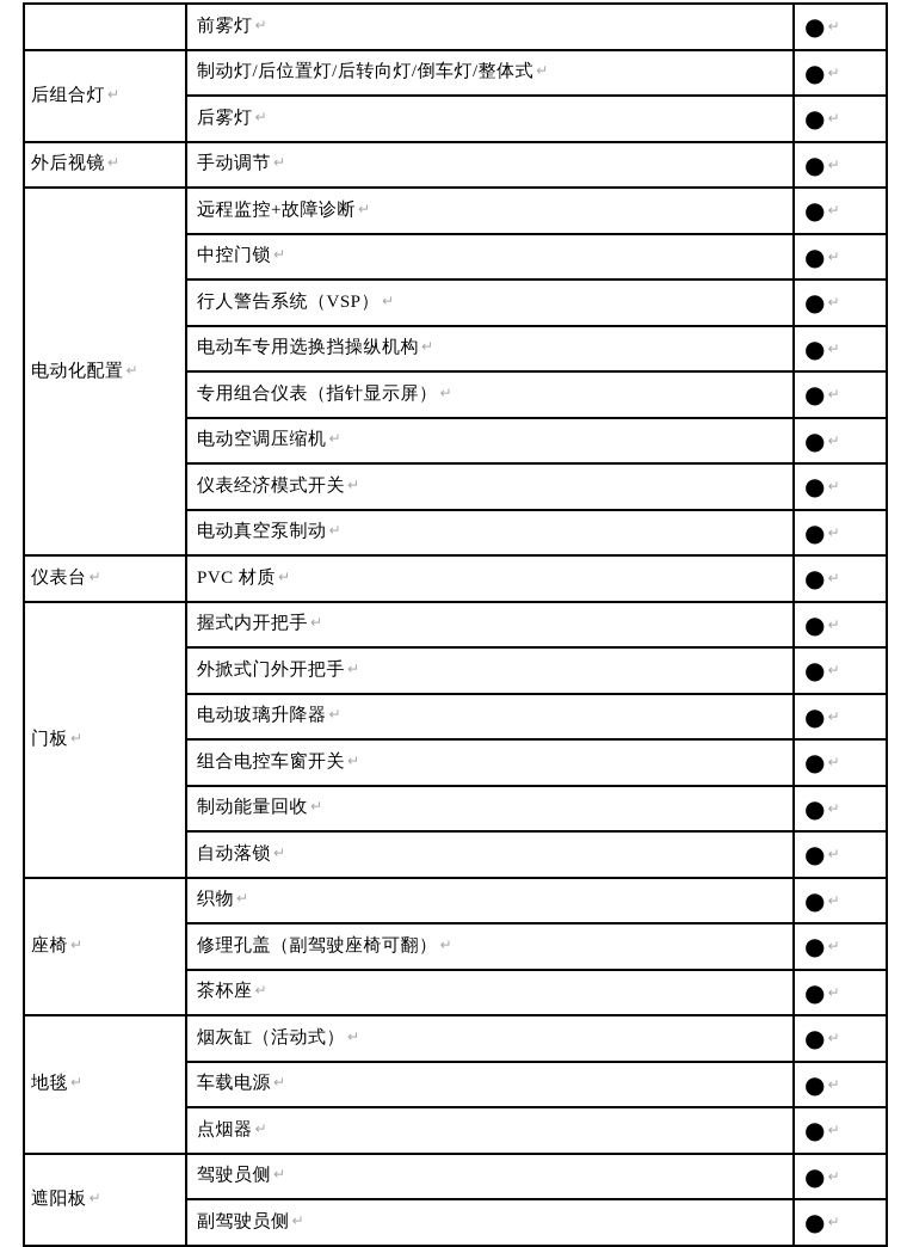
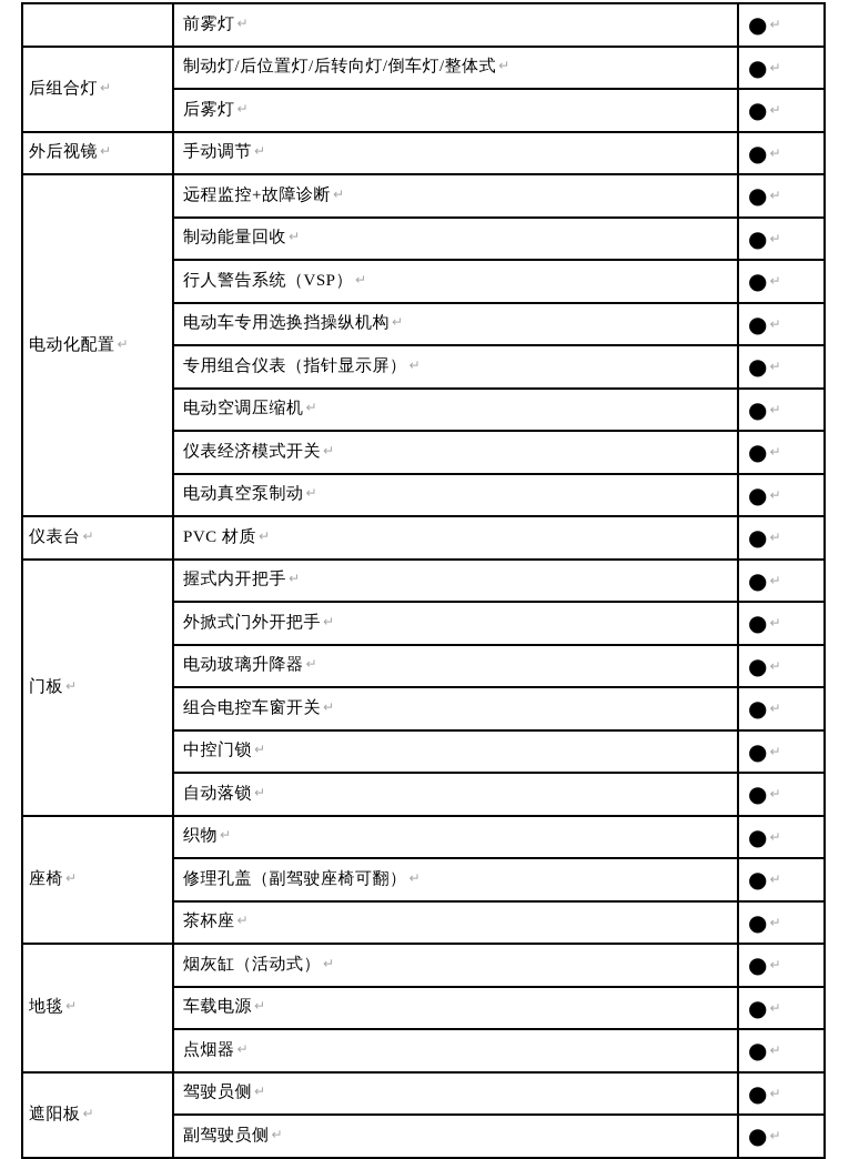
  	前雾灯 ↵	● ↵
  后组合灯 ↵	制动灯/后位置灯/后转向灯/倒车灯/整体式 ↵	● ↵
  后雾灯 ↵	● ↵
  外后视镜 ↵	手动调节 ↵	● ↵
  电动化配置 ↵	远程监控+故障诊断 ↵	● ↵
- 中控门锁 ↵	● ↵
+ 制动能量回收 ↵	● ↵
  行人警告系统（VSP） ↵	● ↵
  电动车专用选换挡操纵机构 ↵	● ↵
  专用组合仪表（指针显示屏） ↵	● ↵
  电动空调压缩机 ↵	● ↵
  仪表经济模式开关 ↵	● ↵
  电动真空泵制动 ↵	● ↵
  仪表台 ↵	PVC 材质 ↵	● ↵
  门板 ↵	握式内开把手 ↵	● ↵
  外掀式门外开把手 ↵	● ↵
  电动玻璃升降器 ↵	● ↵
  组合电控车窗开关 ↵	● ↵
- 制动能量回收 ↵	● ↵
+ 中控门锁 ↵	● ↵
  自动落锁 ↵	● ↵
  座椅 ↵	织物 ↵	● ↵
  修理孔盖（副驾驶座椅可翻） ↵	● ↵
  茶杯座 ↵	● ↵
  地毯 ↵	烟灰缸（活动式） ↵	● ↵
  车载电源 ↵	● ↵
  点烟器 ↵	● ↵
  遮阳板 ↵	驾驶员侧 ↵	● ↵
  副驾驶员侧 ↵	● ↵
